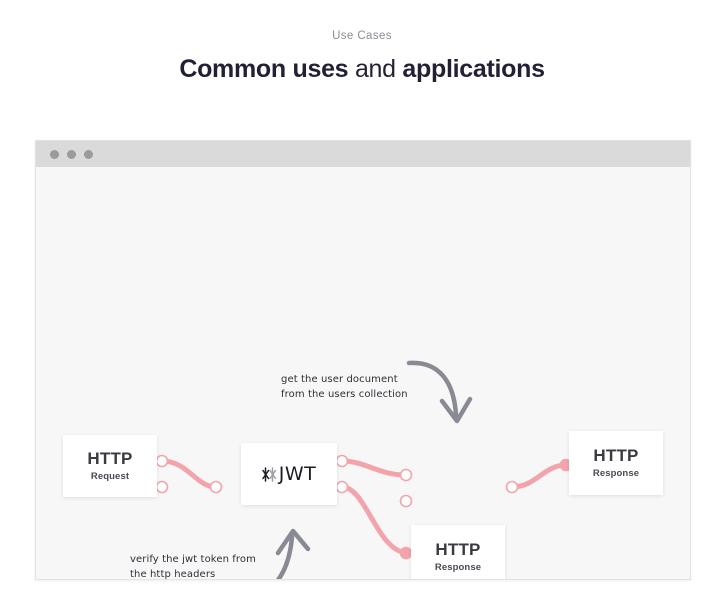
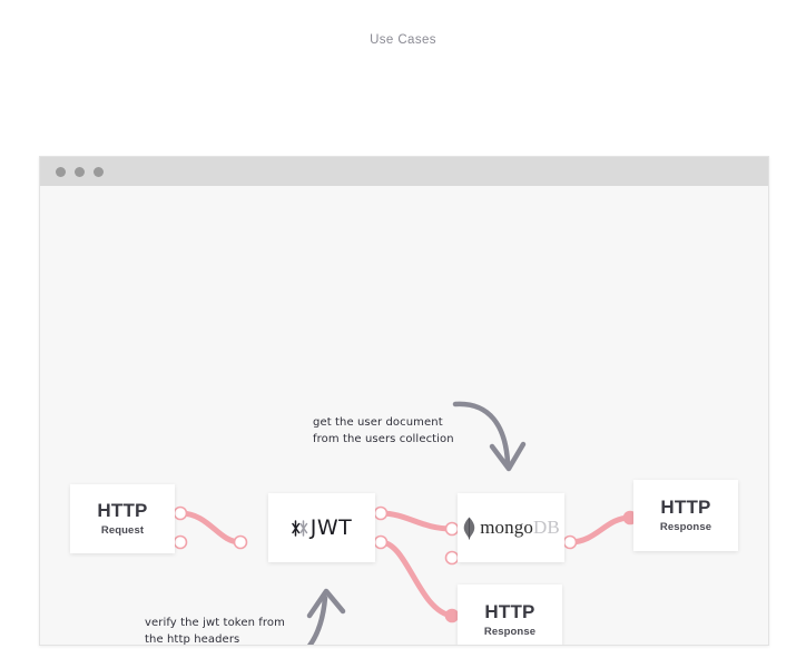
  Use Cases
- Common uses and applications
  HTTP
  Request
  JWT
+ mongoDB
  HTTP
  Response
  HTTP
  Response
  get the user document
  from the users collection
  verify the jwt token from
  the http headers
